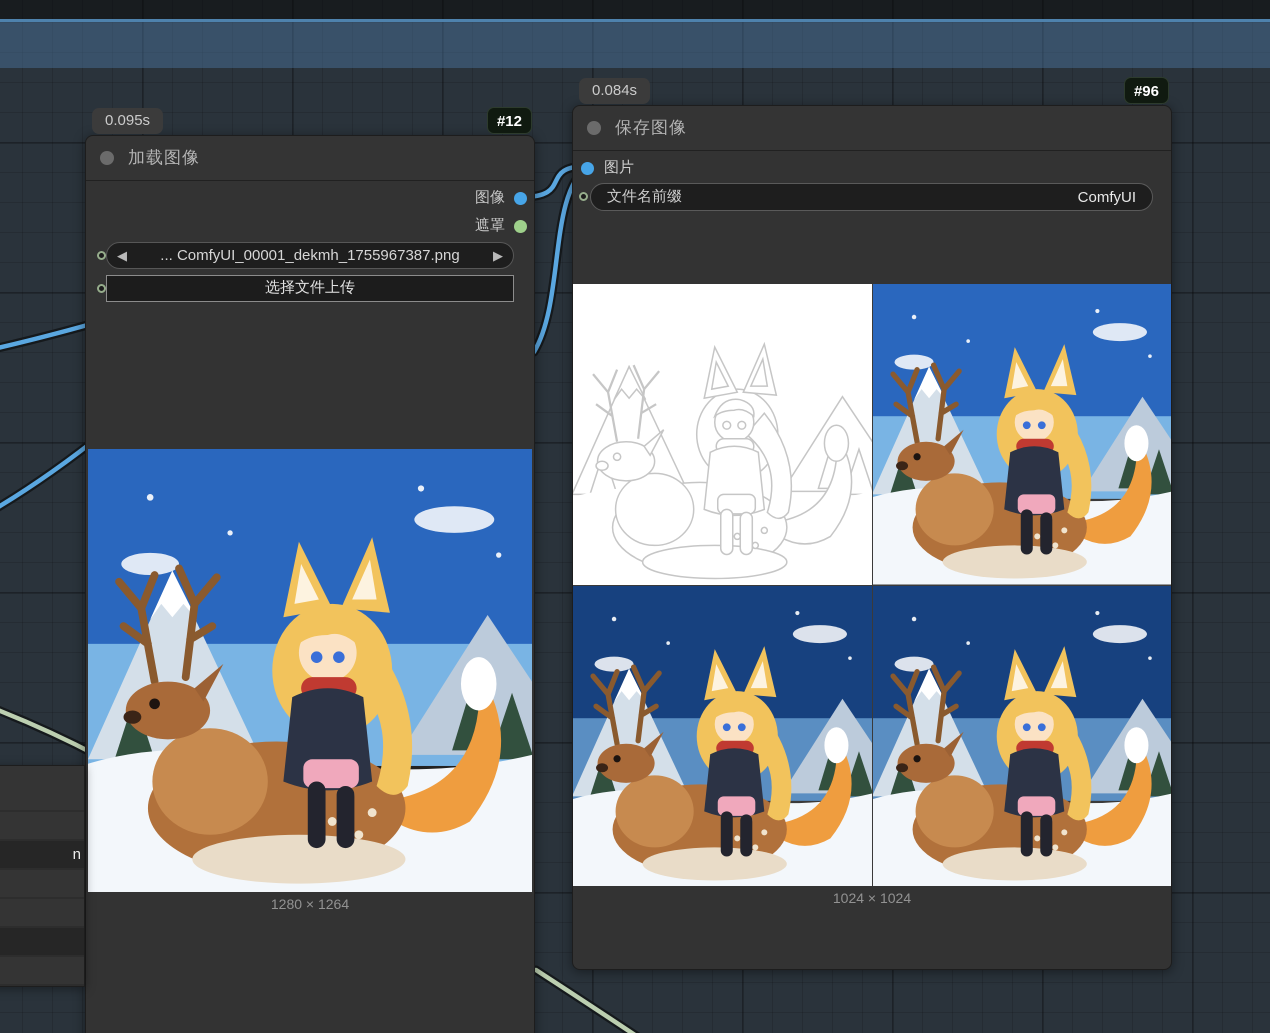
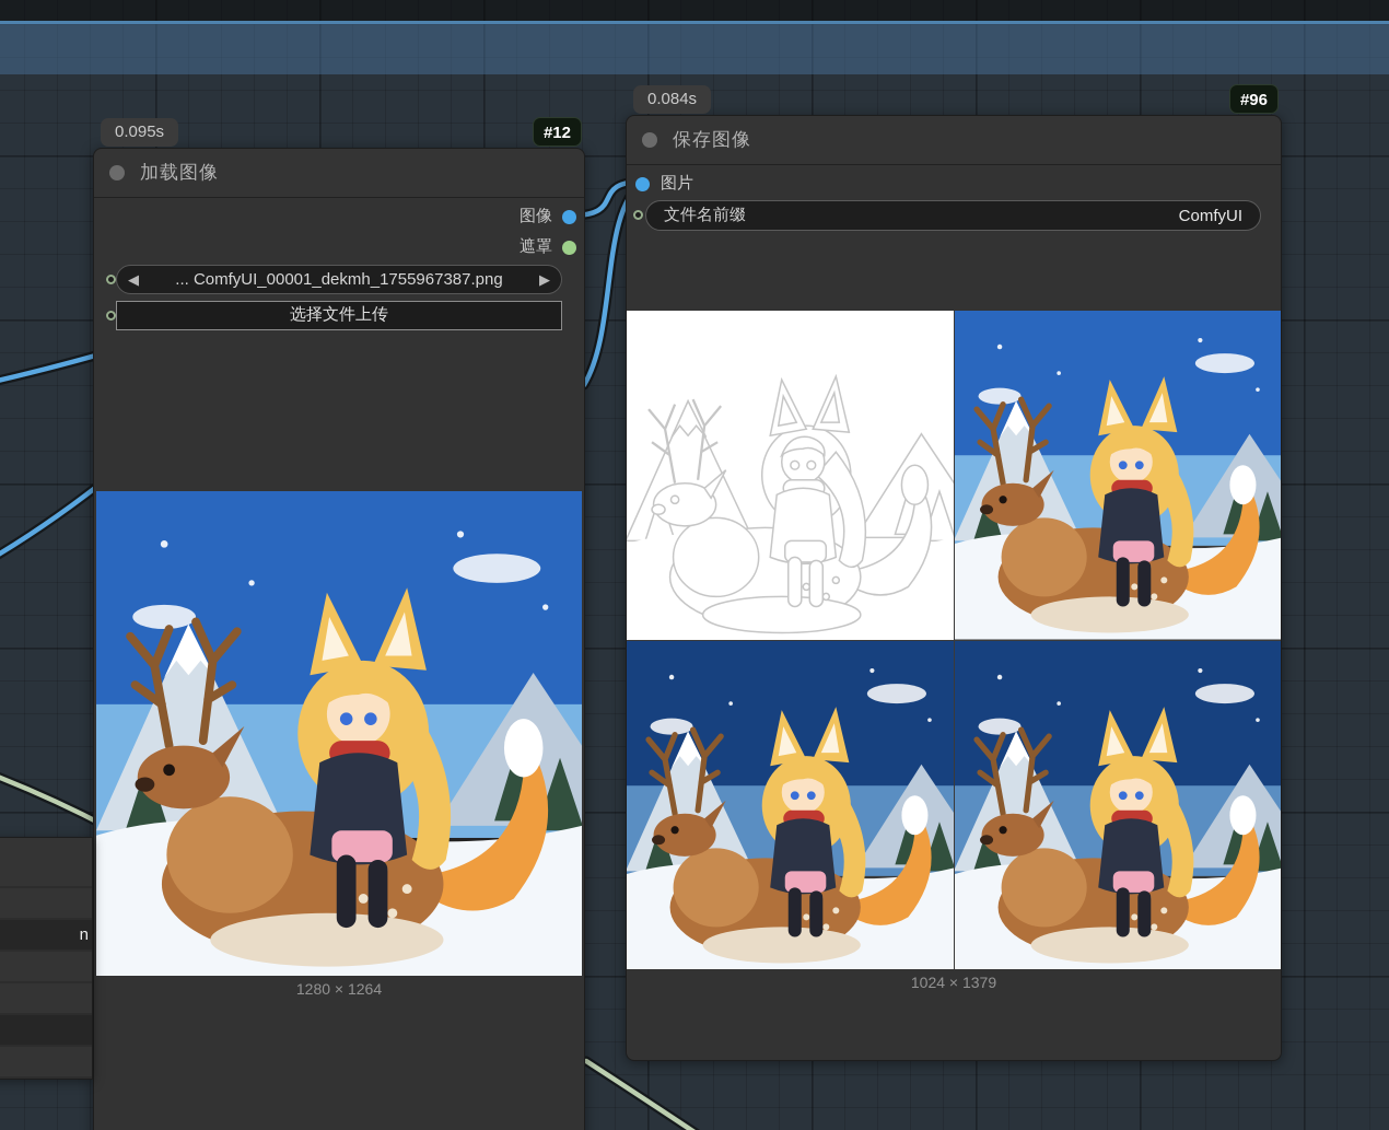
  0.095s
  #12
  加载图像
  图像
  遮罩
  ◀
  ... ComfyUI_00001_dekmh_1755967387.png
  ▶
  选择文件上传
  1280 × 1264
  0.084s
  #96
  保存图像
  图片
  文件名前缀
  ComfyUI
- 1024 × 1024
+ 1024 × 1379
  n
